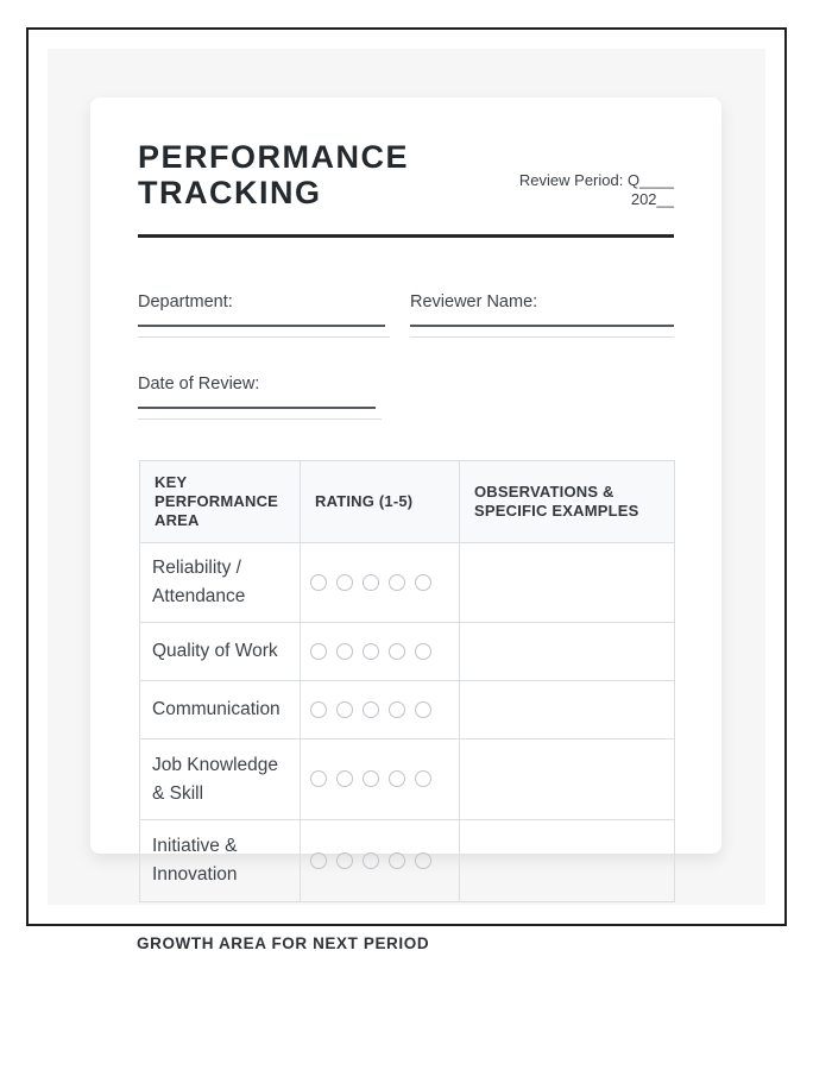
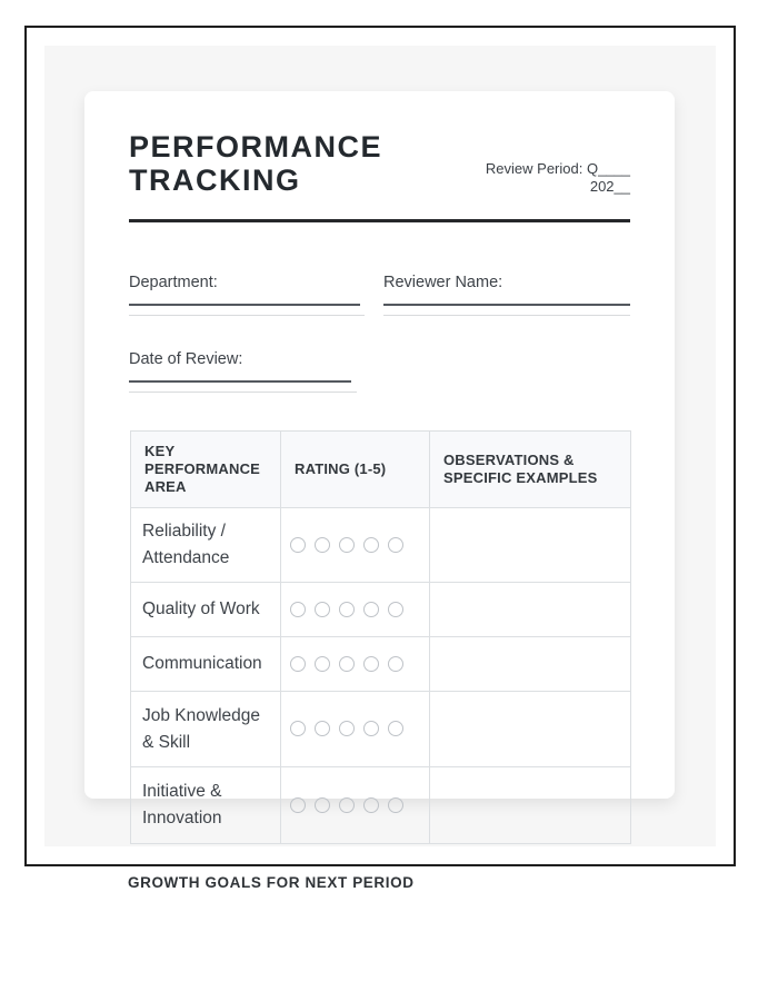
  PERFORMANCE TRACKING
  Review Period: Q____
  202__
  Department:
  Reviewer Name:
  Date of Review:
  KEY PERFORMANCE AREA	RATING (1-5)	OBSERVATIONS & SPECIFIC EXAMPLES
  Reliability / Attendance
  Quality of Work
  Communication
  Job Knowledge & Skill
  Initiative & Innovation
- GROWTH AREA FOR NEXT PERIOD
+ GROWTH GOALS FOR NEXT PERIOD
